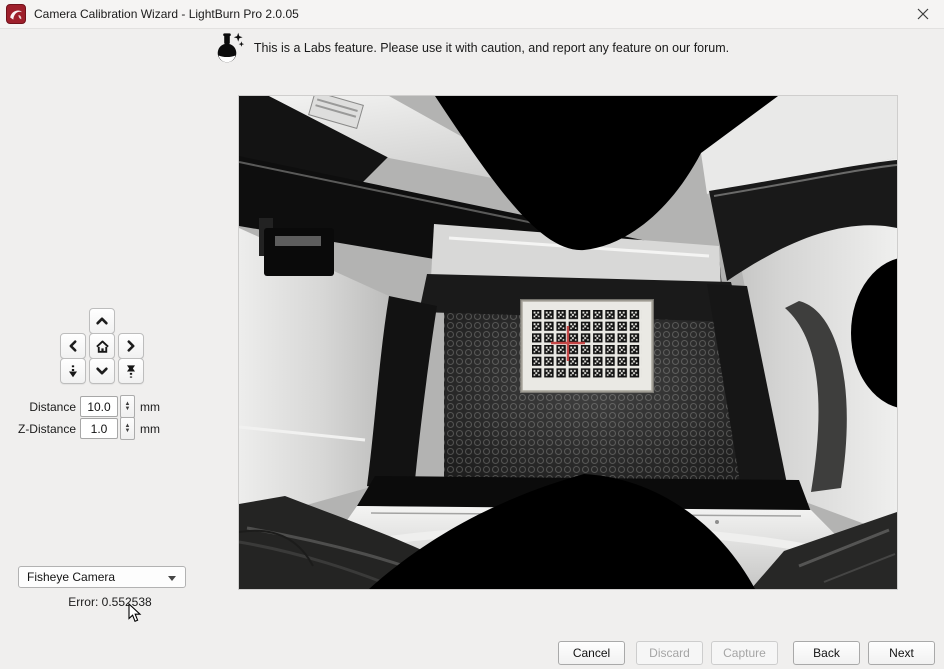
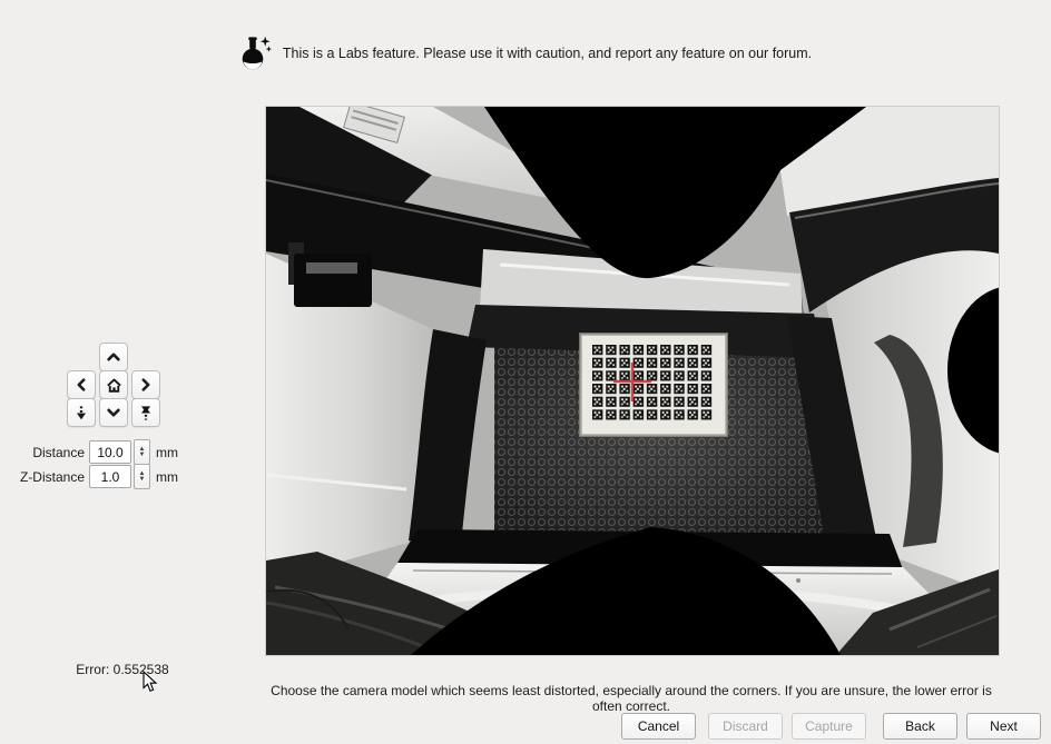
- Camera Calibration Wizard - LightBurn Pro 2.0.05
  This is a Labs feature. Please use it with caution, and report any feature on our forum.
  Distance
  10.0
  mm
  Z-Distance
  1.0
  mm
- Fisheye Camera
  Error: 0.552538
+ Choose the camera model which seems least distorted, especially around the corners. If you are unsure, the lower error is often correct.
  Cancel
  Discard
  Capture
  Back
  Next
